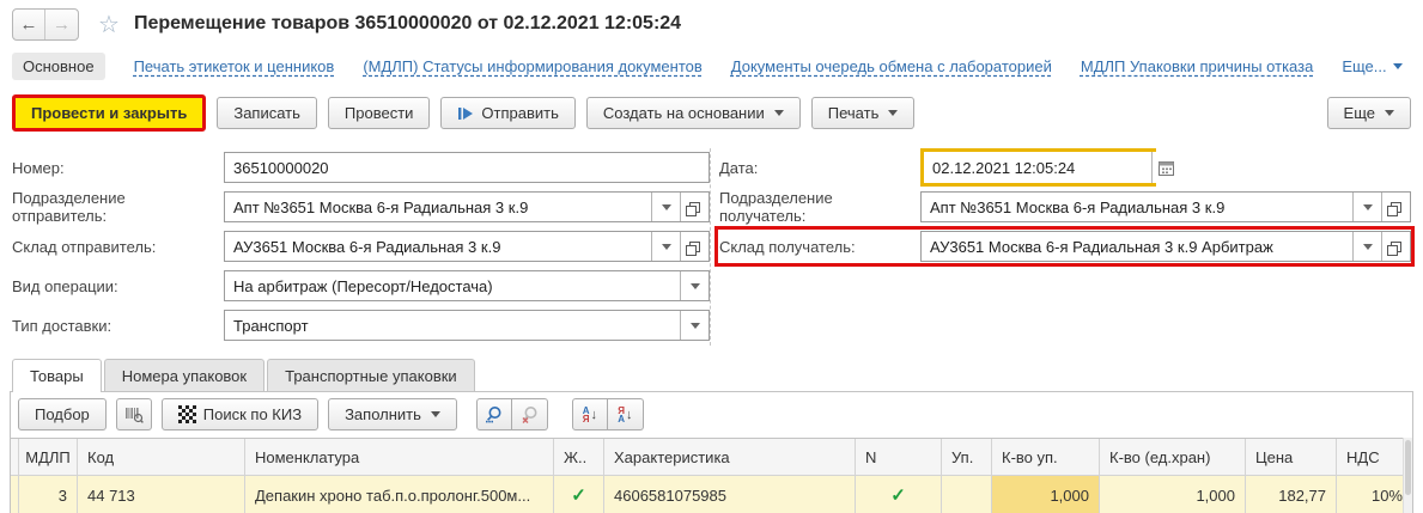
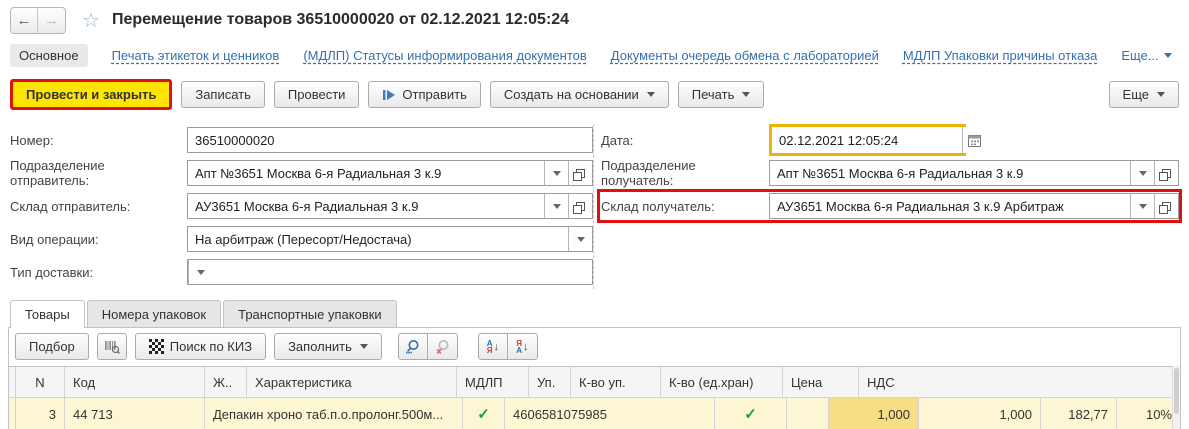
  ←
  →
  ☆
  Перемещение товаров 36510000020 от 02.12.2021 12:05:24
  Основное
  Печать этикеток и ценников
  (МДЛП) Статусы информирования документов
  Документы очередь обмена с лабораторией
  МДЛП Упаковки причины отказа
  Еще...
  Провести и закрыть
  Записать
  Провести
  Отправить
  Создать на основании
  Печать
  Еще
  Номер:
  36510000020
  Подразделение отправитель:
  Апт №3651 Москва 6-я Радиальная 3 к.9
  Склад отправитель:
  АУ3651 Москва 6-я Радиальная 3 к.9
  Вид операции:
  На арбитраж (Пересорт/Недостача)
  Тип доставки:
- Транспорт
  Дата:
  02.12.2021 12:05:24
  Подразделение получатель:
  Апт №3651 Москва 6-я Радиальная 3 к.9
  Склад получатель:
  АУ3651 Москва 6-я Радиальная 3 к.9 Арбитраж
  Товары
  Номера упаковок
  Транспортные упаковки
  Подбор
  Поиск по КИЗ
  Заполнить
  А
  Я
  ↓
  Я
  А
  ↓
- МДЛП
+ N
  Код
- Номенклатура
  Ж..
  Характеристика
- N
+ МДЛП
  Уп.
  К-во уп.
  К-во (ед.хран)
  Цена
  НДС
  3
  44 713
  Депакин хроно таб.п.о.пролонг.500м...
  ✓
  4606581075985
  ✓
  1,000
  1,000
  182,77
  10%
